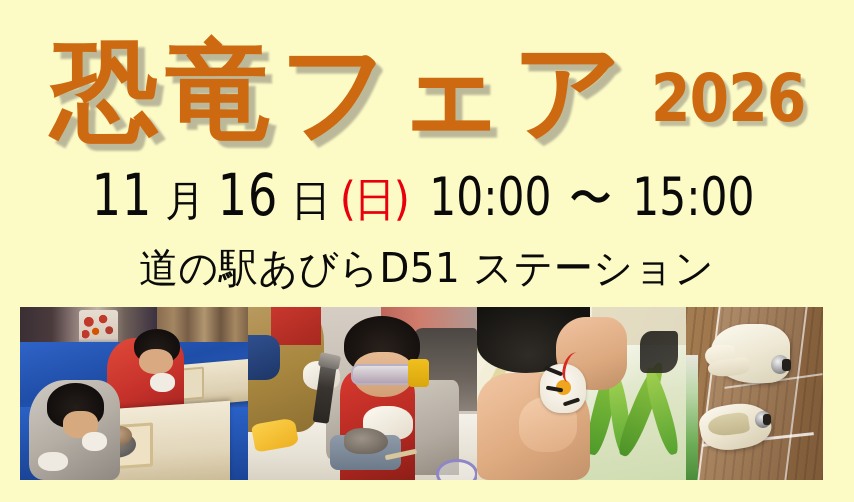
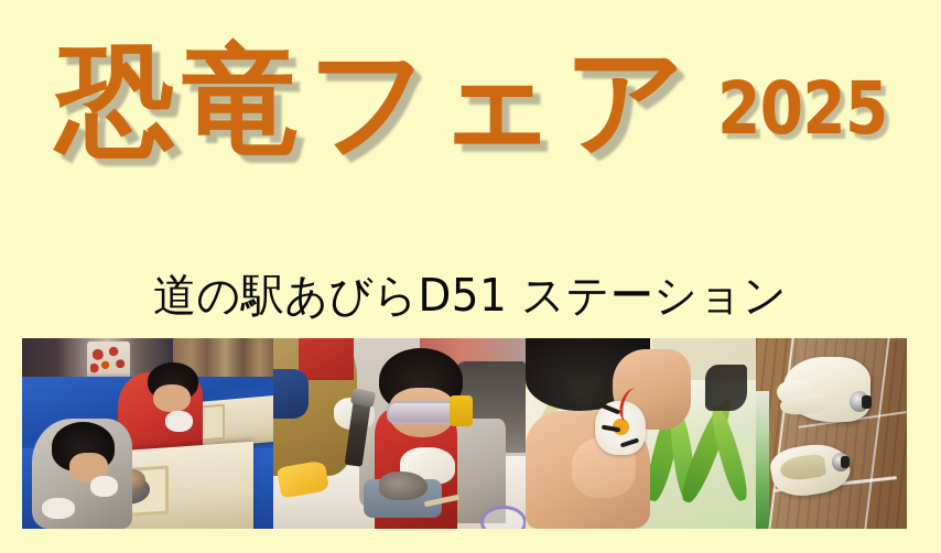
  恐竜フェア
- 2026
+ 2025
- 11
- 月
- 16
- 日
- (日)
- 10:00
- 〜
- 15:00
  道の駅あびらD51 ステーション
